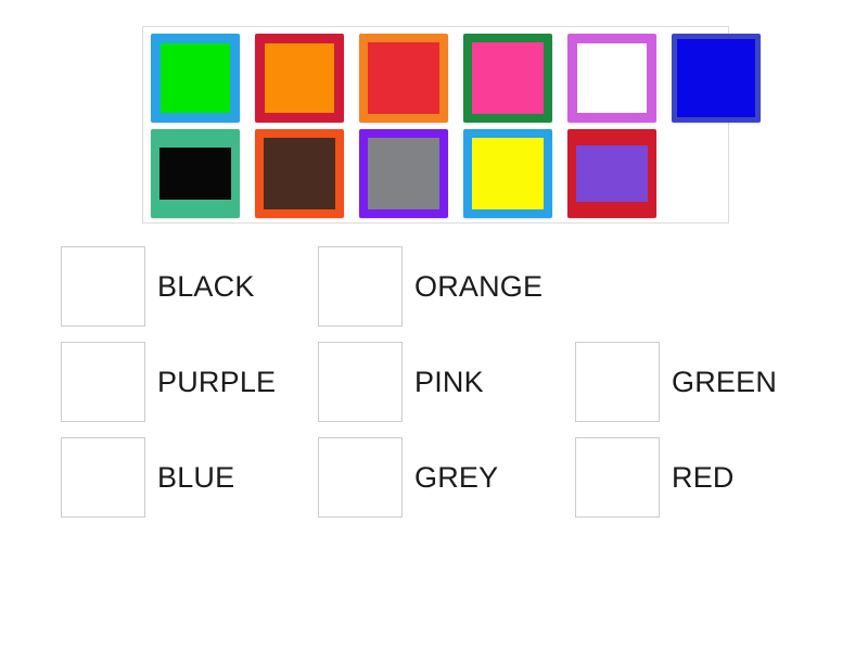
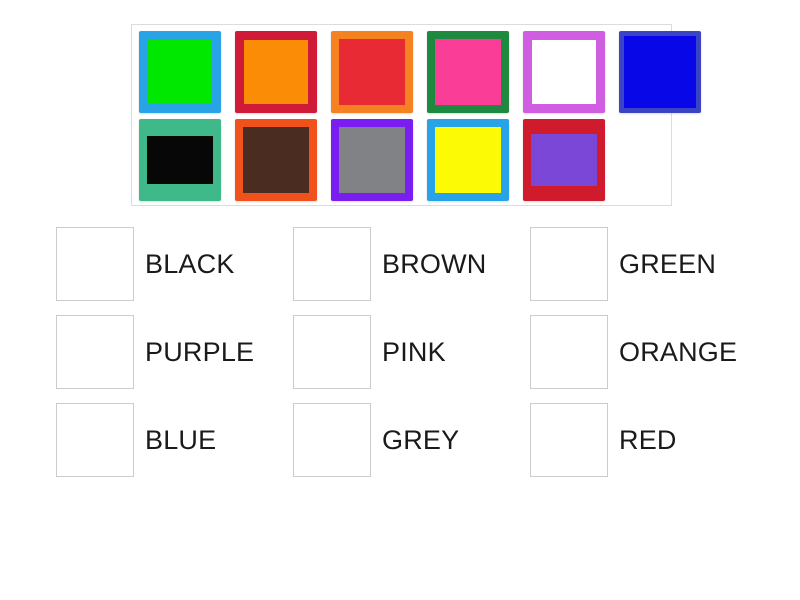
  BLACK
+ BROWN
- ORANGE
+ GREEN
  PURPLE
  PINK
- GREEN
+ ORANGE
  BLUE
  GREY
  RED
